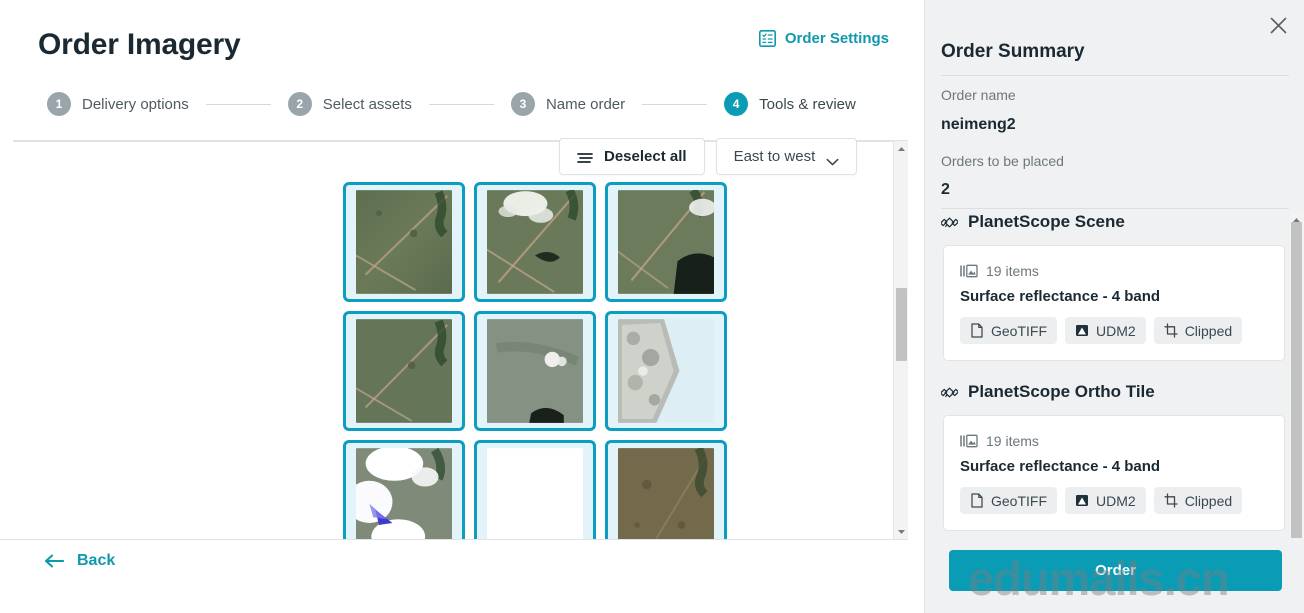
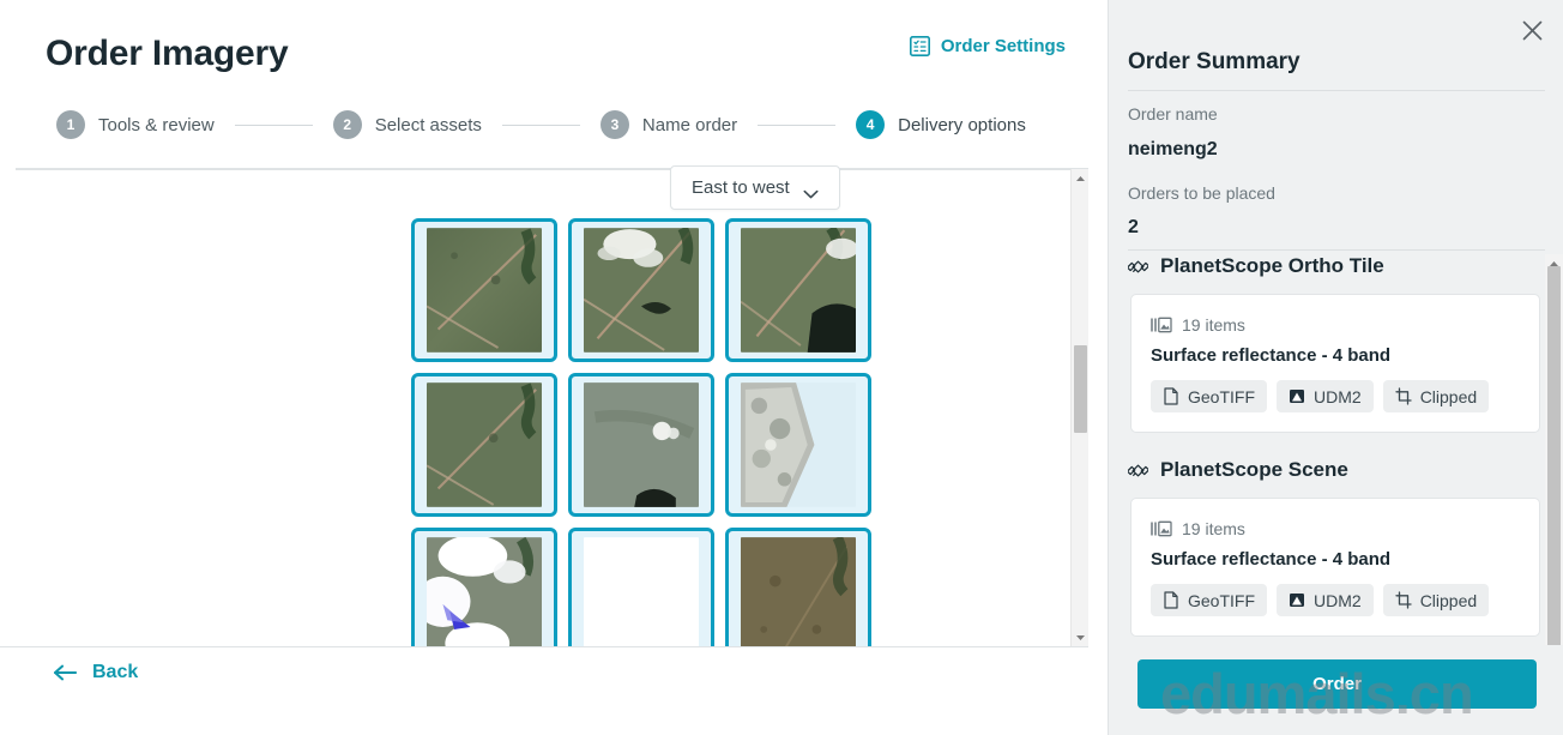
  Order Imagery
  Order Settings
  1
- Delivery options
+ Tools & review
  2
  Select assets
  3
  Name order
  4
- Tools & review
+ Delivery options
- Deselect all
  East to west
  Back
  Order Summary
  Order name
  neimeng2
  Orders to be placed
  2
- PlanetScope Scene
+ PlanetScope Ortho Tile
  19 items
  Surface reflectance - 4 band
  GeoTIFF
  UDM2
  Clipped
- PlanetScope Ortho Tile
+ PlanetScope Scene
  19 items
  Surface reflectance - 4 band
  GeoTIFF
  UDM2
  Clipped
  Order
  edumails.cn
